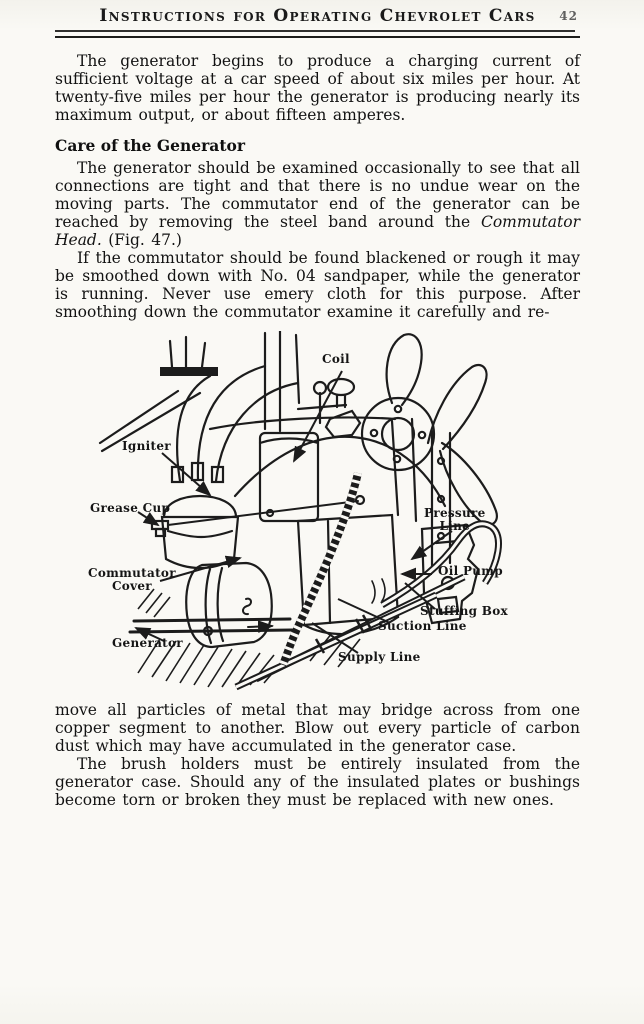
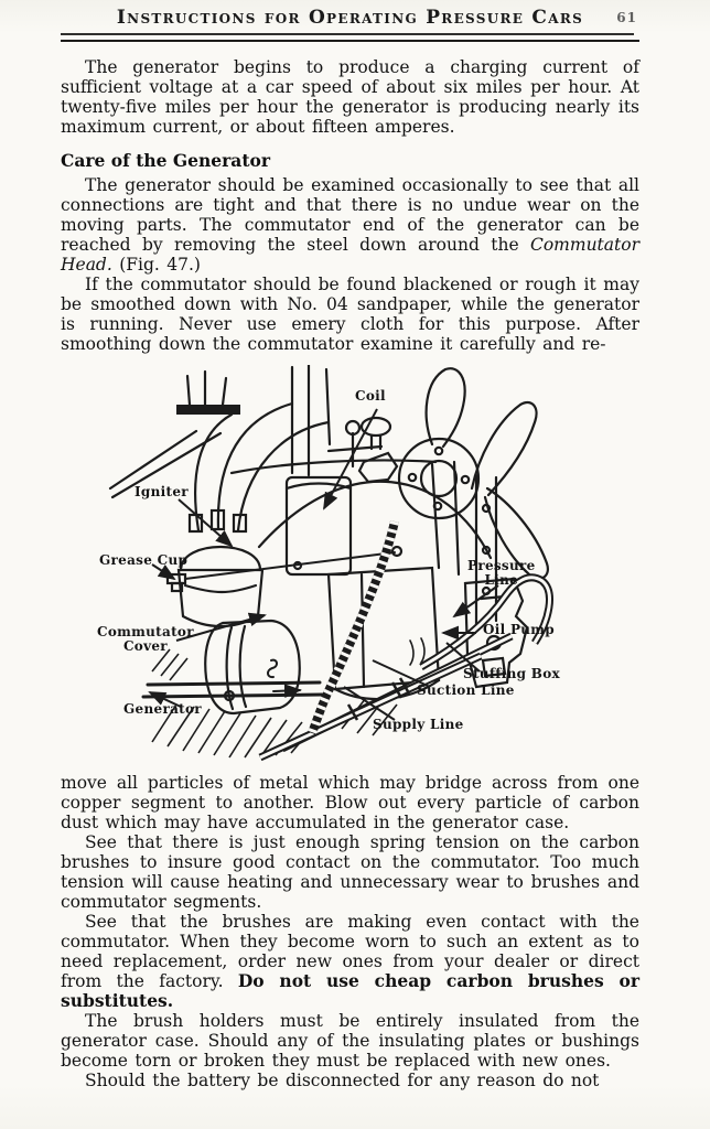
- Instructions for Operating Chevrolet Cars
+ Instructions for Operating Pressure Cars
- 42
+ 61
- The generator begins to produce a charging current of sufficient voltage at a car speed of about six miles per hour. At twenty-five miles per hour the generator is producing nearly its maximum output, or about fifteen amperes.
+ The generator begins to produce a charging current of sufficient voltage at a car speed of about six miles per hour. At twenty-five miles per hour the generator is producing nearly its maximum current, or about fifteen amperes.
  Care of the Generator
- The generator should be examined occasionally to see that all connections are tight and that there is no undue wear on the moving parts. The commutator end of the generator can be reached by removing the steel band around the Commutator Head. (Fig. 47.)
+ The generator should be examined occasionally to see that all connections are tight and that there is no undue wear on the moving parts. The commutator end of the generator can be reached by removing the steel down around the Commutator Head. (Fig. 47.)
  If the commutator should be found blackened or rough it may be smoothed down with No. 04 sandpaper, while the generator is running. Never use emery cloth for this purpose. After smoothing down the commutator examine it carefully and re-
  Coil
  Igniter
  Grease Cup
  Commutator
  Cover
  Generator
  Pressure
  Line
  Oil Pump
  Stuffing Box
  Suction Line
  Supply Line
- move all particles of metal that may bridge across from one copper segment to another. Blow out every particle of carbon dust which may have accumulated in the generator case.
+ move all particles of metal which may bridge across from one copper segment to another. Blow out every particle of carbon dust which may have accumulated in the generator case.
+ See that there is just enough spring tension on the carbon brushes to insure good contact on the commutator. Too much tension will cause heating and unnecessary wear to brushes and commutator segments.
+ See that the brushes are making even contact with the commutator. When they become worn to such an extent as to need replacement, order new ones from your dealer or direct from the factory. Do not use cheap carbon brushes or substitutes.
- The brush holders must be entirely insulated from the generator case. Should any of the insulated plates or bushings become torn or broken they must be replaced with new ones.
+ The brush holders must be entirely insulated from the generator case. Should any of the insulating plates or bushings become torn or broken they must be replaced with new ones.
+ Should the battery be disconnected for any reason do not
